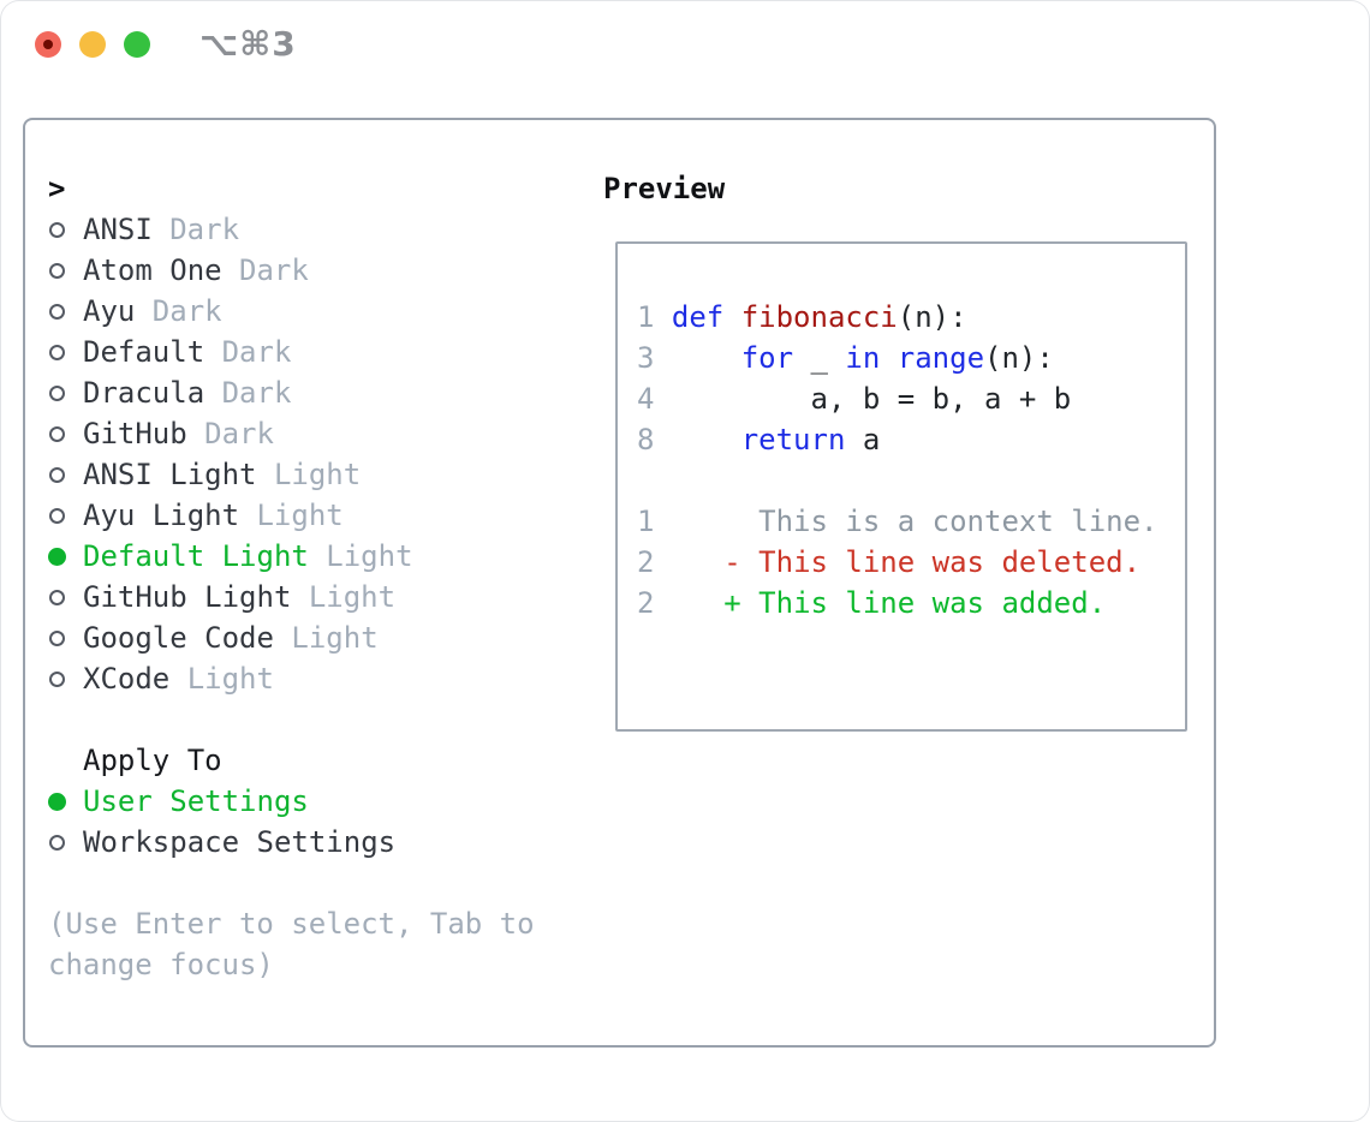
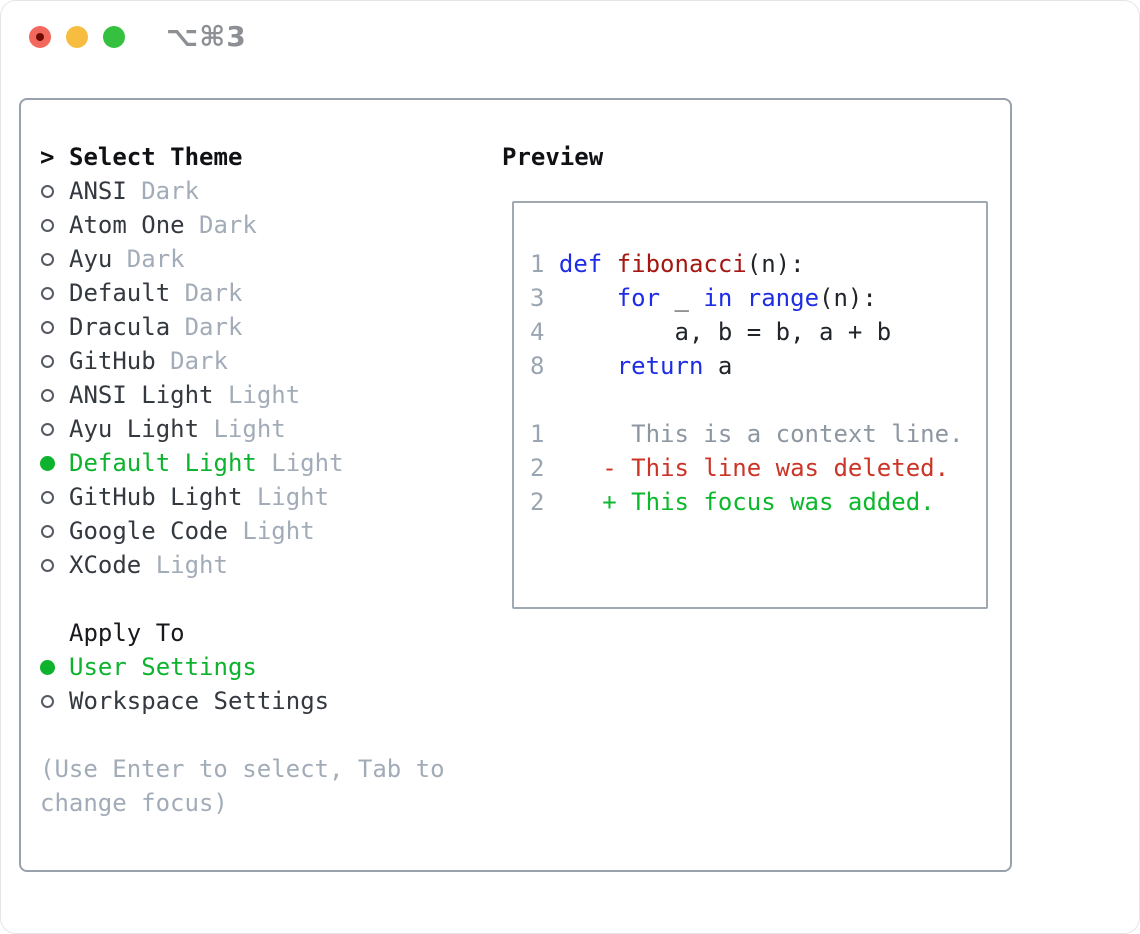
  ⌥⌘3
  >
+ Select Theme
  ANSI
  Dark
  Atom One
  Dark
  Ayu
  Dark
  Default
  Dark
  Dracula
  Dark
  GitHub
  Dark
  ANSI Light
  Light
  Ayu Light
  Light
  Default Light
  Light
  GitHub Light
  Light
  Google Code
  Light
  XCode
  Light
  Apply To
  User Settings
  Workspace Settings
  (Use Enter to select, Tab to
  change focus)
  Preview
  1 def fibonacci(n):
  3 for _ in range(n):
  4 a, b = b, a + b
  8 return a
  1 This is a context line.
  2 - This line was deleted.
- 2 + This line was added.
+ 2 + This focus was added.
